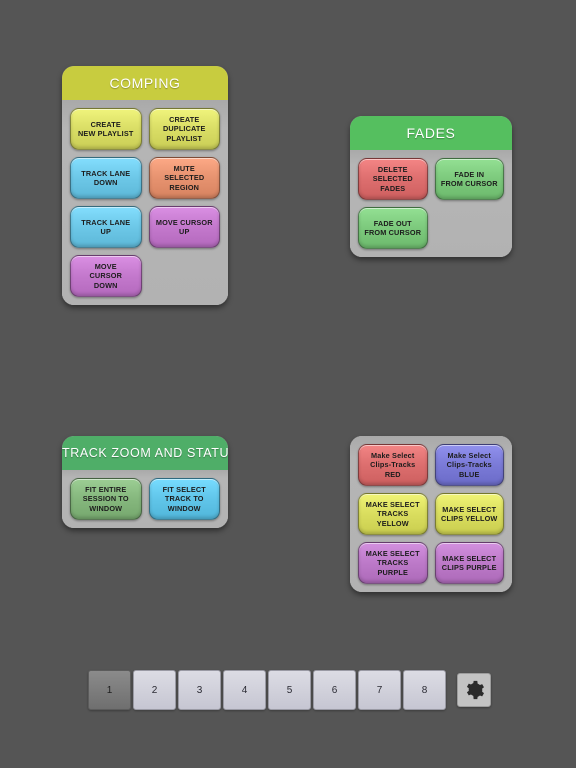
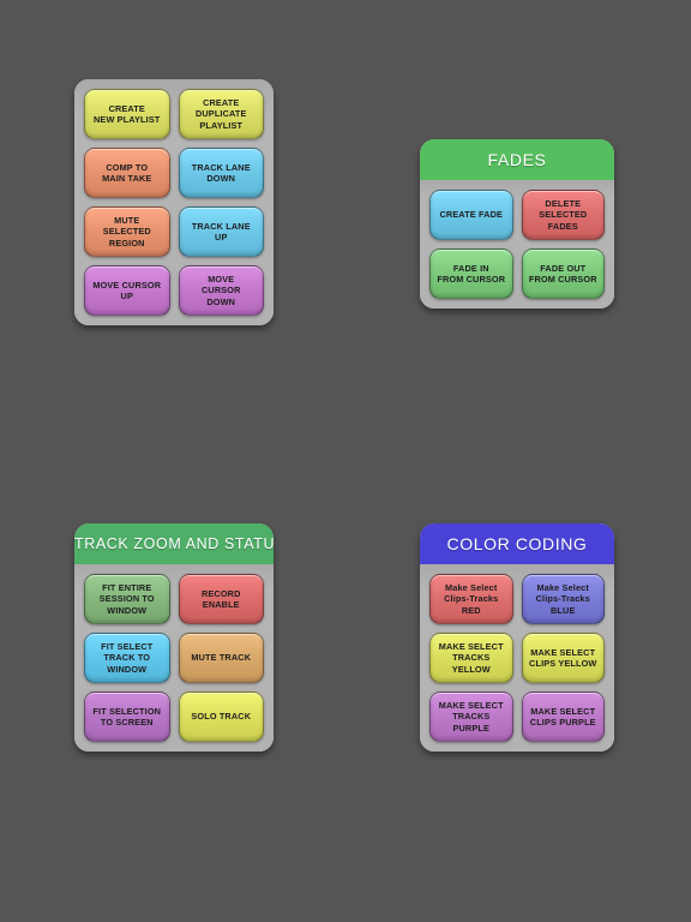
- COMPING
  CREATE
  NEW PLAYLIST
  CREATE
  DUPLICATE
  PLAYLIST
+ COMP TO
+ MAIN TAKE
  TRACK LANE
  DOWN
  MUTE
  SELECTED
  REGION
  TRACK LANE
  UP
  MOVE CURSOR
  UP
  MOVE
  CURSOR
  DOWN
  FADES
+ CREATE FADE
  DELETE
  SELECTED
  FADES
  FADE IN
  FROM CURSOR
  FADE OUT
  FROM CURSOR
  TRACK ZOOM AND STATU
  FIT ENTIRE
  SESSION TO
  WINDOW
+ RECORD
+ ENABLE
  FIT SELECT
  TRACK TO
  WINDOW
+ MUTE TRACK
+ FIT SELECTION
+ TO SCREEN
+ SOLO TRACK
+ COLOR CODING
  Make Select
  Clips-Tracks
  RED
  Make Select
  Clips-Tracks
  BLUE
  MAKE SELECT
  TRACKS
  YELLOW
  MAKE SELECT
  CLIPS YELLOW
  MAKE SELECT
  TRACKS
  PURPLE
  MAKE SELECT
  CLIPS PURPLE
- 1
- 2
- 3
- 4
- 5
- 6
- 7
- 8
